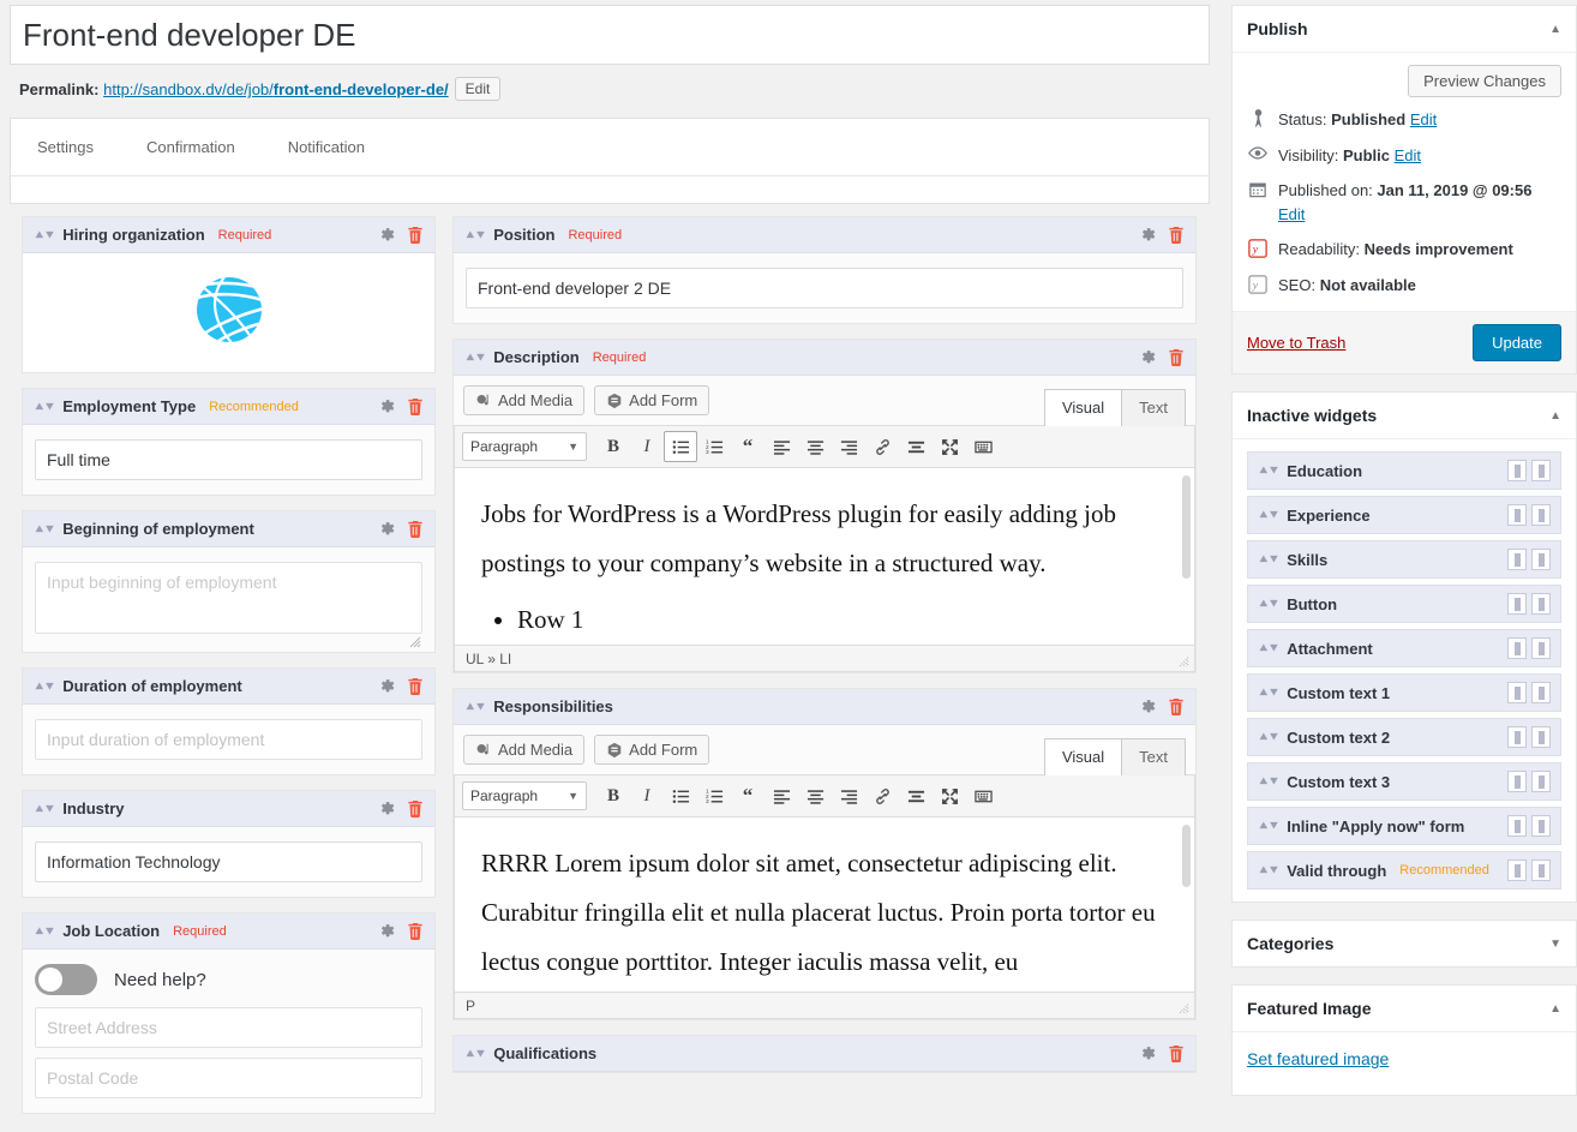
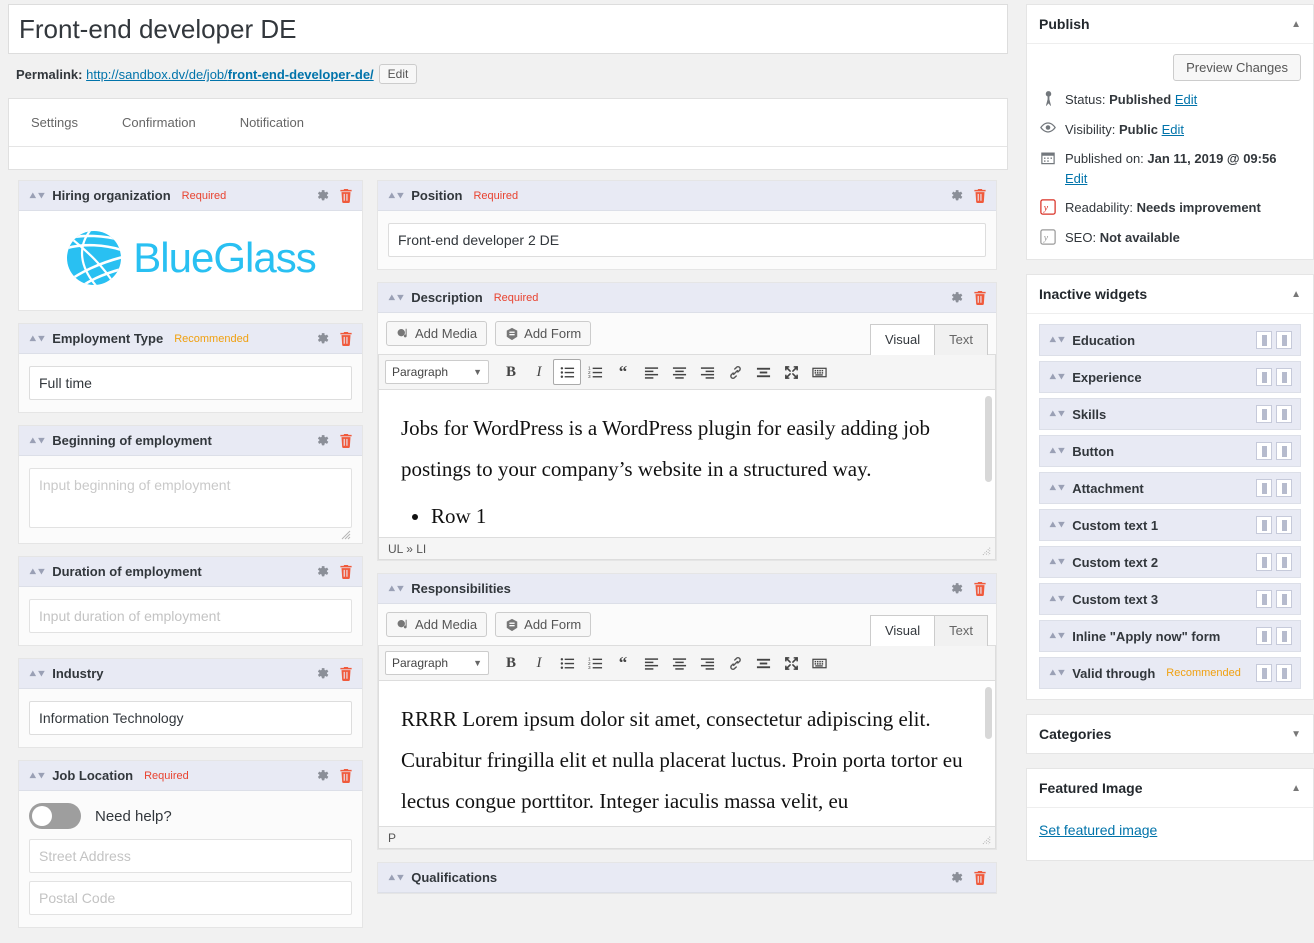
  Front-end developer DE
  Permalink: http://sandbox.dv/de/job/front-end-developer-de/ Edit
  Settings
  Confirmation
  Notification
  ⯅⯆
  Hiring organization
  Required
+ BlueGlass
  ⯅⯆
  Employment Type
  Recommended
  Full time
  ⯅⯆
  Beginning of employment
  Input beginning of employment
  ⯅⯆
  Duration of employment
  Input duration of employment
  ⯅⯆
  Industry
  Information Technology
  ⯅⯆
  Job Location
  Required
  Need help?
  Street Address Postal Code
  ⯅⯆
  Position
  Required
  Front-end developer 2 DE
  ⯅⯆
  Description
  Required
  Add Media
  Add Form
  Visual
  Text
  Paragraph
  ▼
  B
  I
  “
  Jobs for WordPress is a WordPress plugin for easily adding job postings to your company’s website in a structured way.
  Row 1
  UL » LI
  ⯅⯆
  Responsibilities
  Add Media
  Add Form
  Visual
  Text
  Paragraph
  ▼
  B
  I
  “
  RRRR Lorem ipsum dolor sit amet, consectetur adipiscing elit. Curabitur fringilla elit et nulla placerat luctus. Proin porta tortor eu lectus congue porttitor. Integer iaculis massa velit, eu
  P
  ⯅⯆
  Qualifications
  Publish
  ▲
  Preview Changes
  Status: Published Edit
  Visibility: Public Edit
  Published on: Jan 11, 2019 @ 09:56 Edit
  y
  Readability: Needs improvement
  y
  SEO: Not available
- Move to Trash
- Update
  Inactive widgets
  ▲
  ⯅⯆
  Education
  ⯅⯆
  Experience
  ⯅⯆
  Skills
  ⯅⯆
  Button
  ⯅⯆
  Attachment
  ⯅⯆
  Custom text 1
  ⯅⯆
  Custom text 2
  ⯅⯆
  Custom text 3
  ⯅⯆
  Inline "Apply now" form
  ⯅⯆
  Valid through
  Recommended
  Categories
  ▼
  Featured Image
  ▲
  Set featured image
